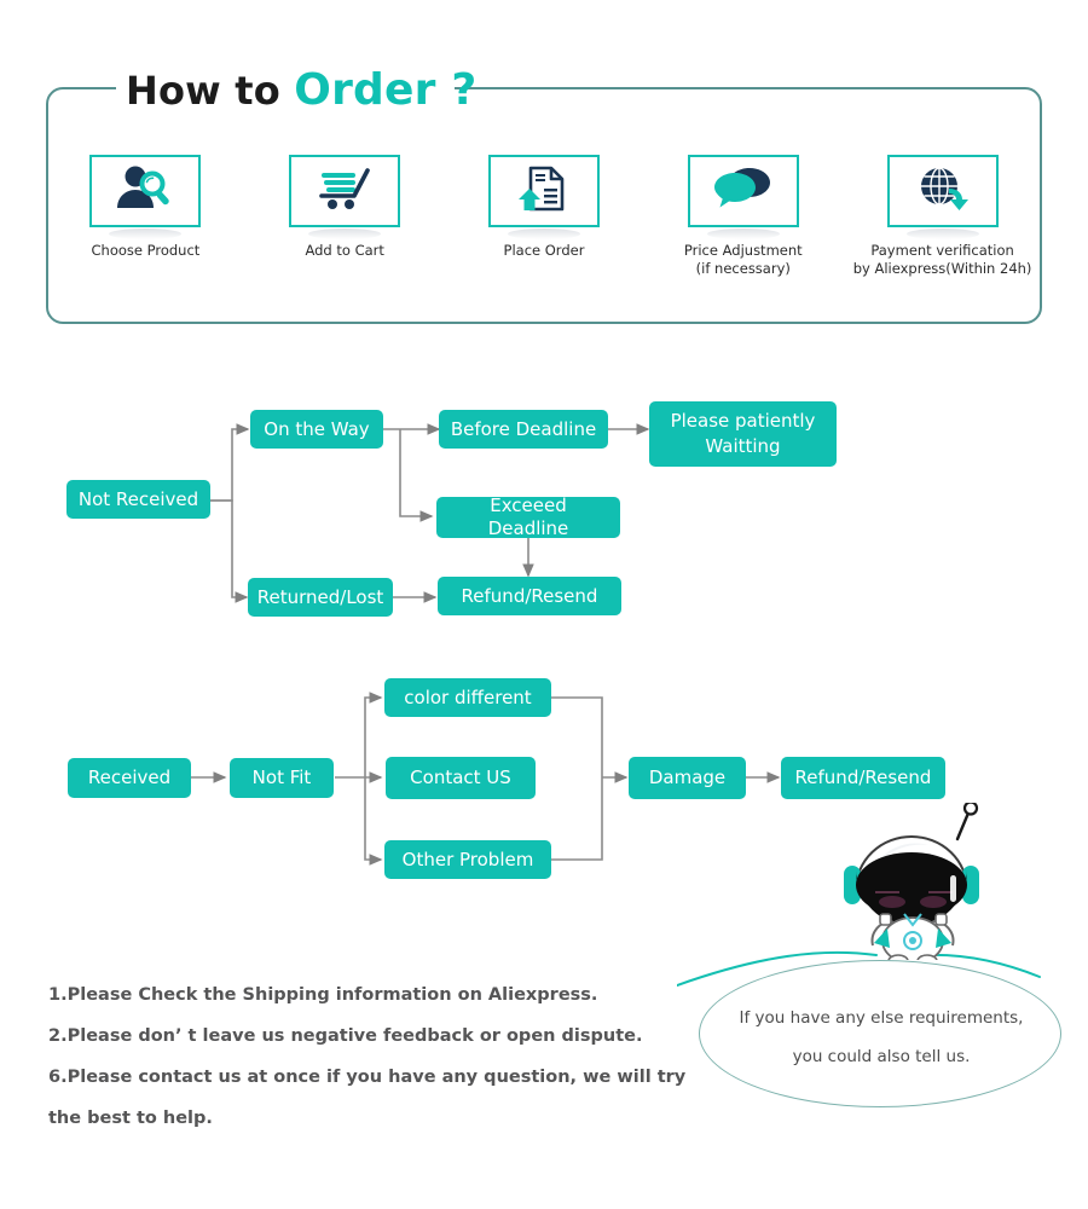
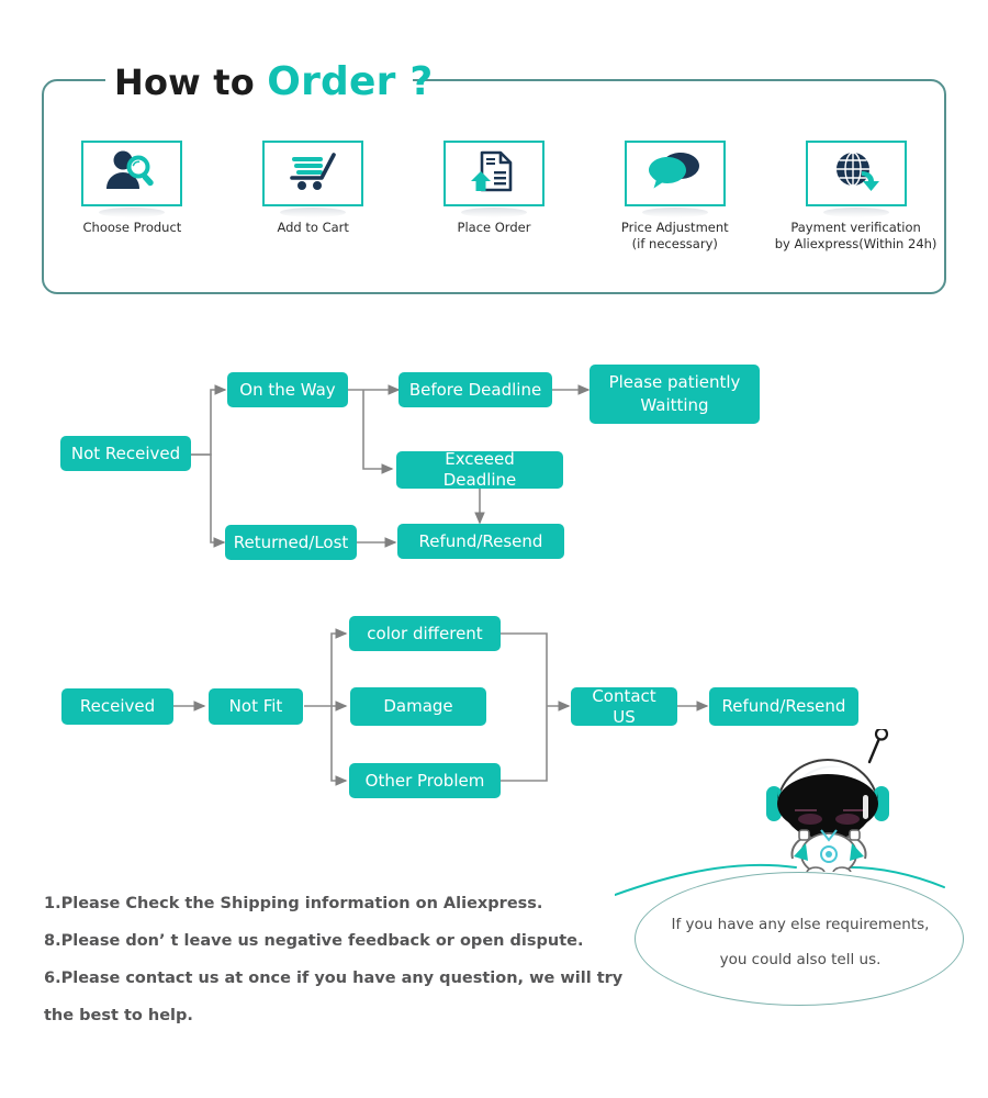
  How to Order ?
  Choose Product
  Add to Cart
  Place Order
  Price Adjustment
  (if necessary)
  Payment verification
  by Aliexpress(Within 24h)
  Not Received
  On the Way
  Returned/Lost
  Before Deadline
  Exceeed Deadline
  Refund/Resend
  Please patiently Waitting
  Received
  Not Fit
  color different
- Contact US
+ Damage
  Other Problem
- Damage
+ Contact US
  Refund/Resend
  1.Please Check the Shipping information on Aliexpress.
- 2.Please don’ t leave us negative feedback or open dispute.
+ 8.Please don’ t leave us negative feedback or open dispute.
  6.Please contact us at once if you have any question, we will try
  the best to help.
  If you have any else requirements,
  you could also tell us.
